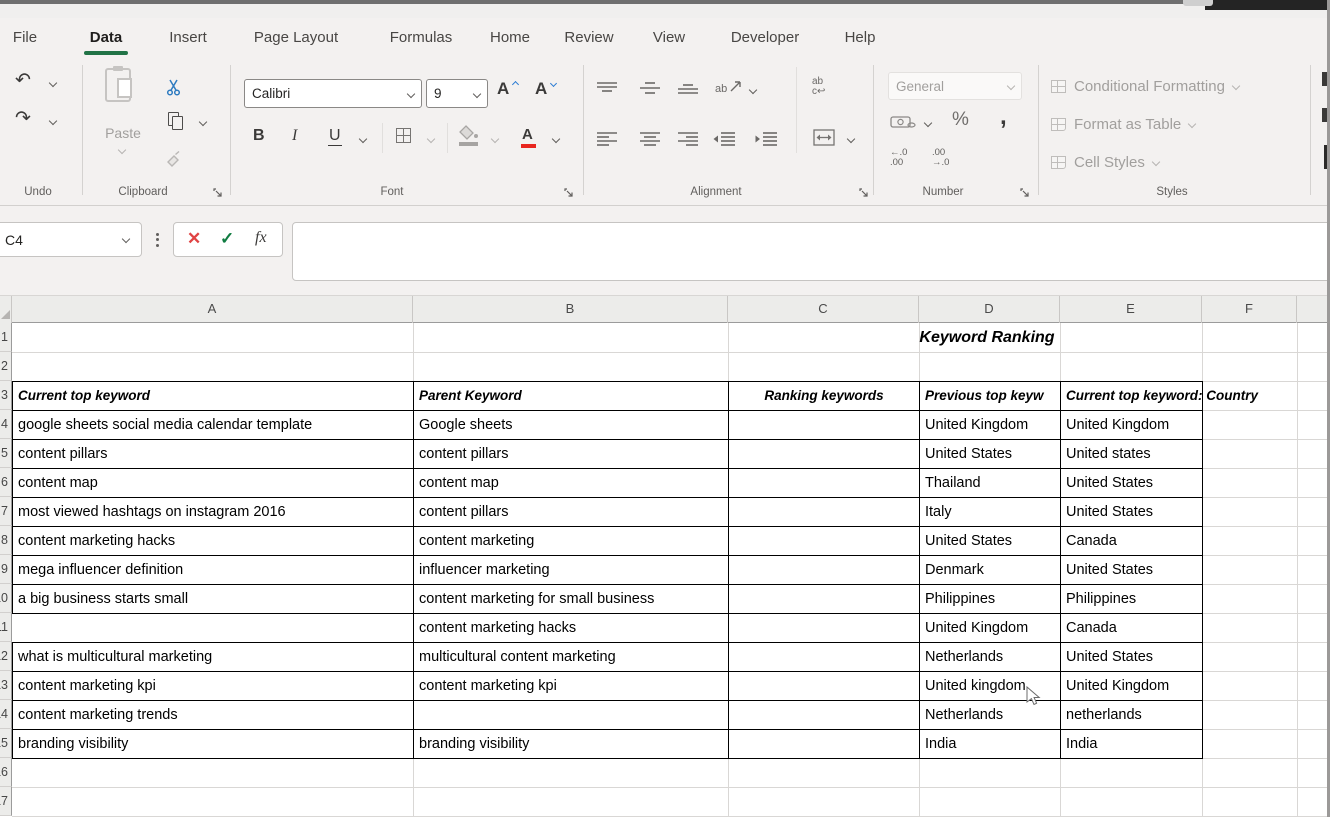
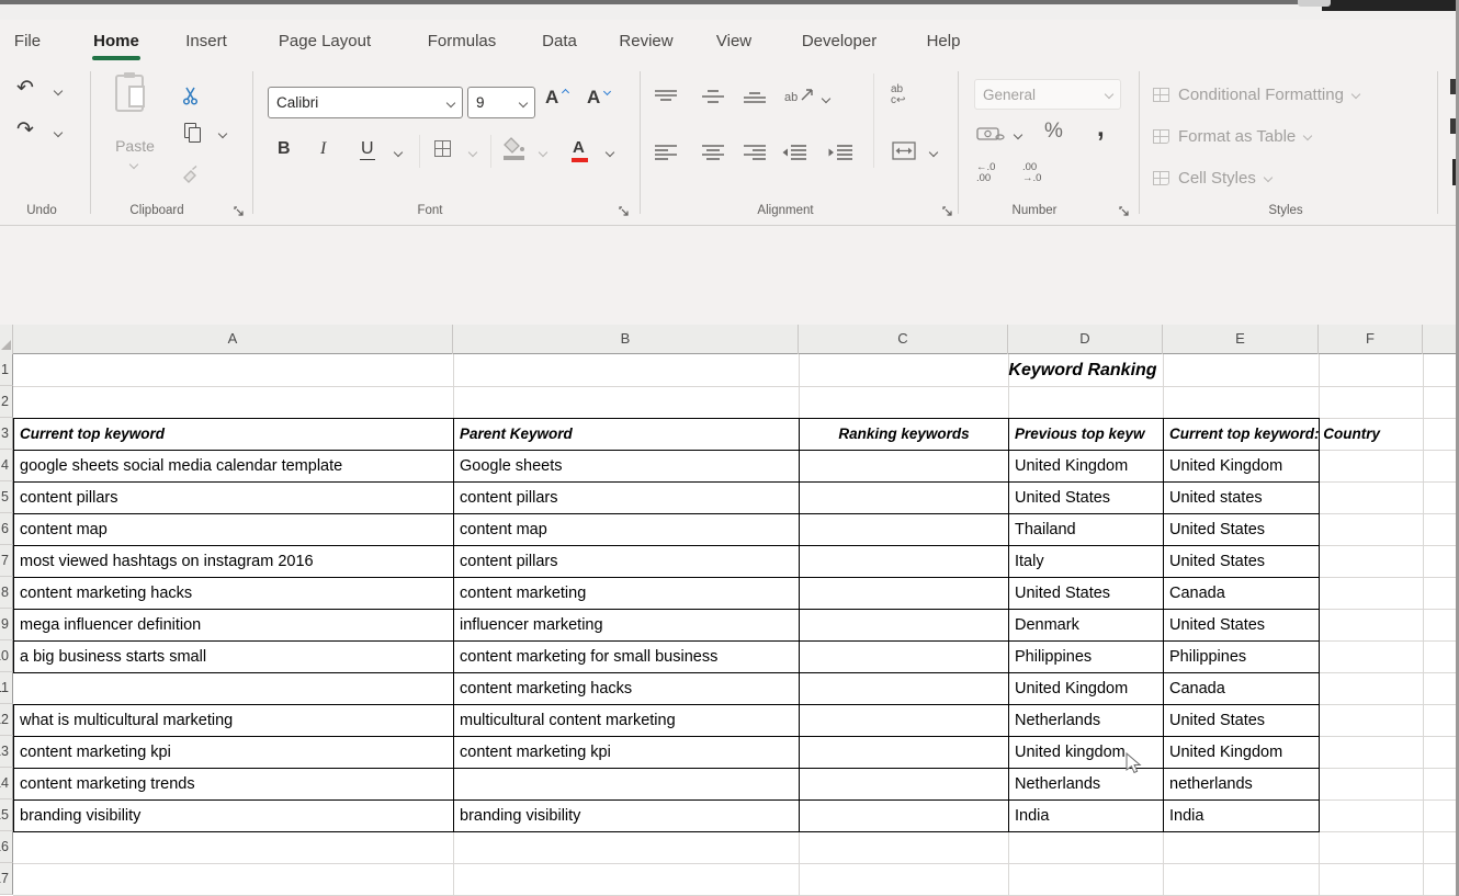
  File
- Data
+ Home
  Insert
  Page Layout
  Formulas
- Home
+ Data
  Review
  View
  Developer
  Help
  ↶
  ↷
  Undo
  Paste
  Clipboard
  Calibri
  9
  A
  A
  B
  I
  U
  A
  Font
  ab
  ab
  c↩
  Alignment
  General
  %
  ,
  ←.0
  .00
  .00
  →.0
  Number
  Conditional Formatting
  Format as Table
  Cell Styles
  Styles
- C4
- ✕
- ✓
- fx
  A
  B
  C
  D
  E
  F
  1
  2
  3
  4
  5
  6
  7
  8
  9
  Keyword Ranking
  Current top keyword
  Parent Keyword
  Ranking keywords
  Previous top keyw
  Current top keyword: Country
  google sheets social media calendar template
  Google sheets
  United Kingdom
  United Kingdom
  content pillars
  content pillars
  United States
  United states
  content map
  content map
  Thailand
  United States
  most viewed hashtags on instagram 2016
  content pillars
  Italy
  United States
  content marketing hacks
  content marketing
  United States
  Canada
  mega influencer definition
  influencer marketing
  Denmark
  United States
  a big business starts small
  content marketing for small business
  Philippines
  Philippines
  content marketing hacks
  United Kingdom
  Canada
  what is multicultural marketing
  multicultural content marketing
  Netherlands
  United States
  content marketing kpi
  content marketing kpi
  United kingdom
  United Kingdom
  content marketing trends
  Netherlands
  netherlands
  branding visibility
  branding visibility
  India
  India
